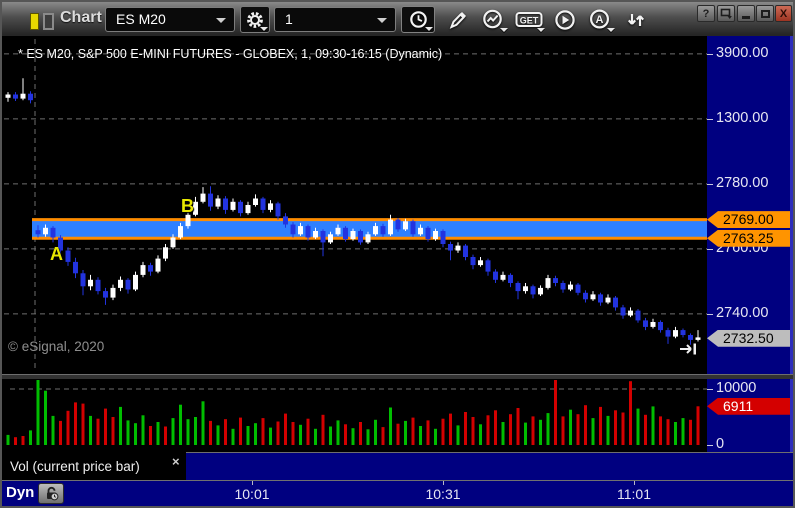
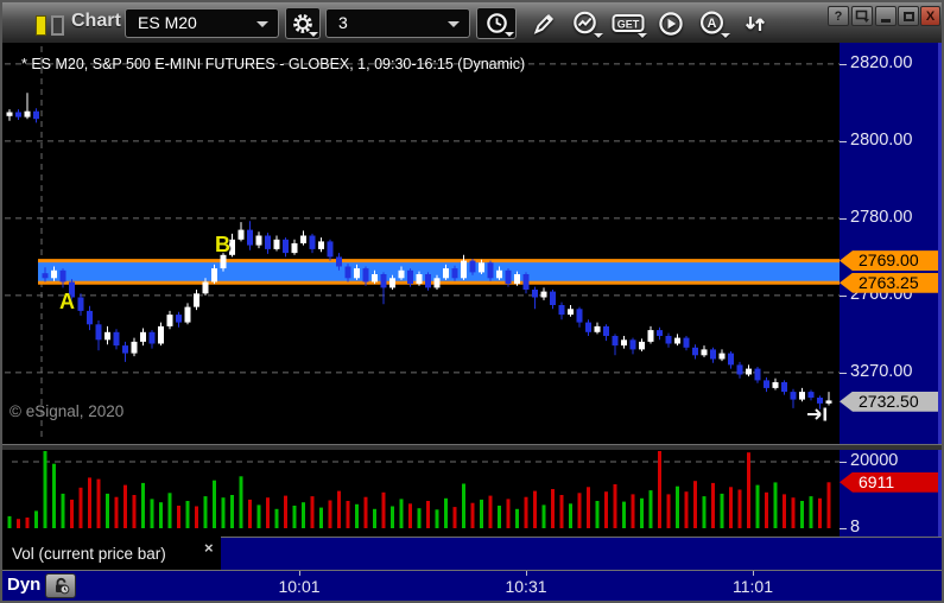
  Chart
  ES M20
- 1
+ 3
  GET
  A
  ?
  X
  * ES M20, S&P 500 E-MINI FUTURES - GLOBEX, 1, 09:30-16:15 (Dynamic)
  A
  B
  © eSignal, 2020
- 3900.00
+ 2820.00
- 1300.00
+ 2800.00
  2780.00
  2760.00
- 2740.00
+ 3270.00
  2769.00
  2763.25
  2732.50
- 10000
+ 20000
- 0
+ 8
  6911
  Vol (current price bar)
  ×
  Dyn
  10:01
  10:31
  11:01
